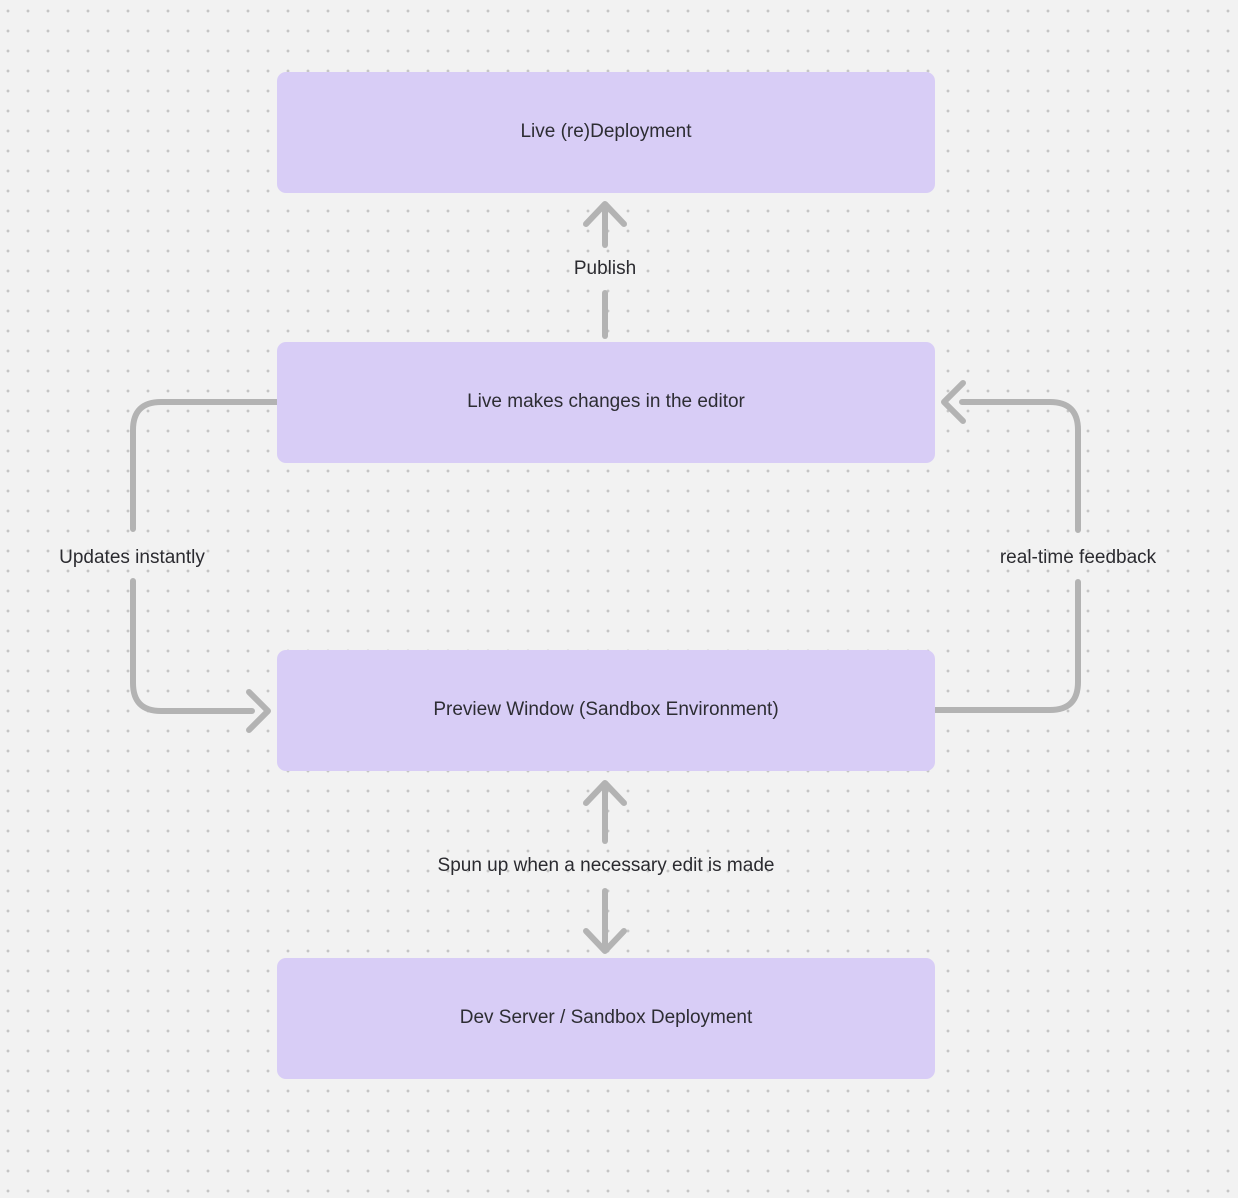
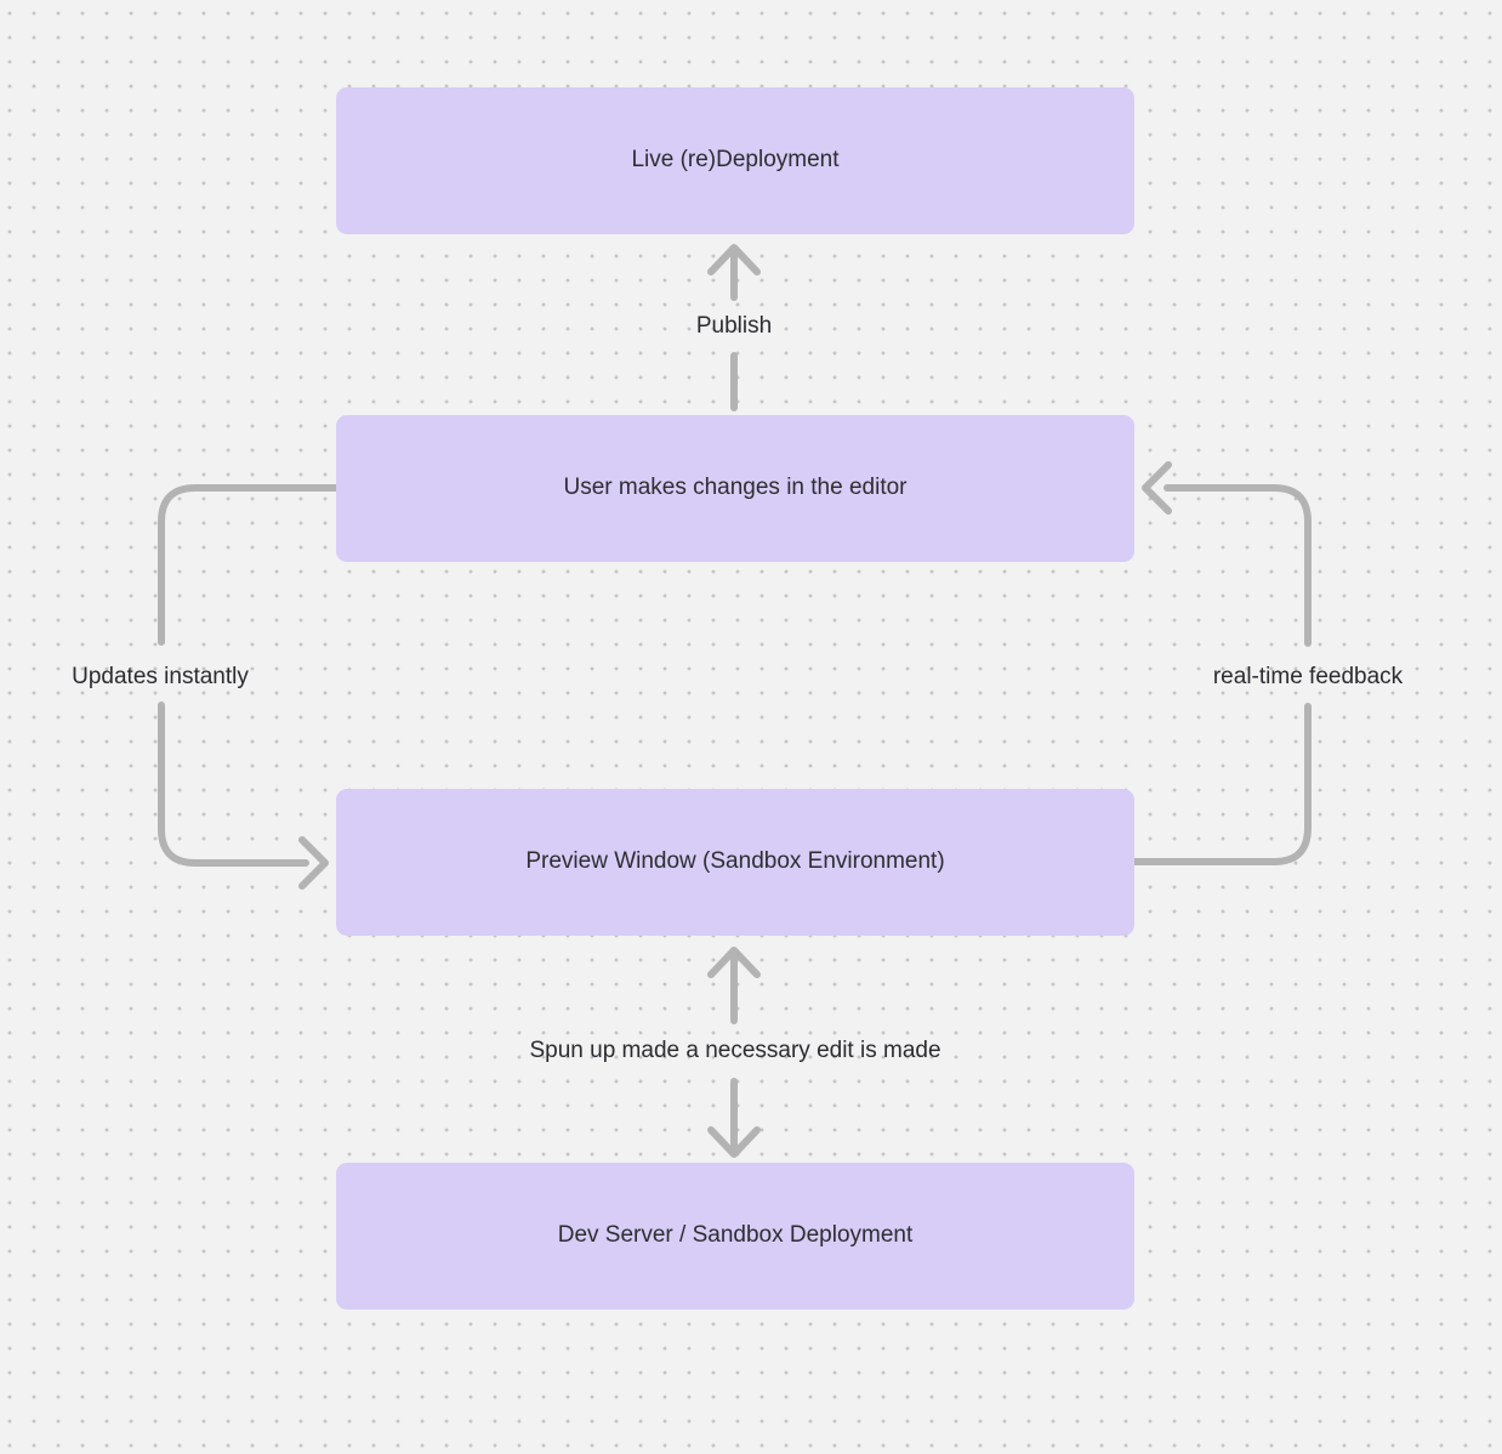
  Live (re)Deployment
- Live makes changes in the editor
+ User makes changes in the editor
  Preview Window (Sandbox Environment)
  Dev Server / Sandbox Deployment
  Publish
  Updates instantly
  real-time feedback
- Spun up when a necessary edit is made
+ Spun up made a necessary edit is made
